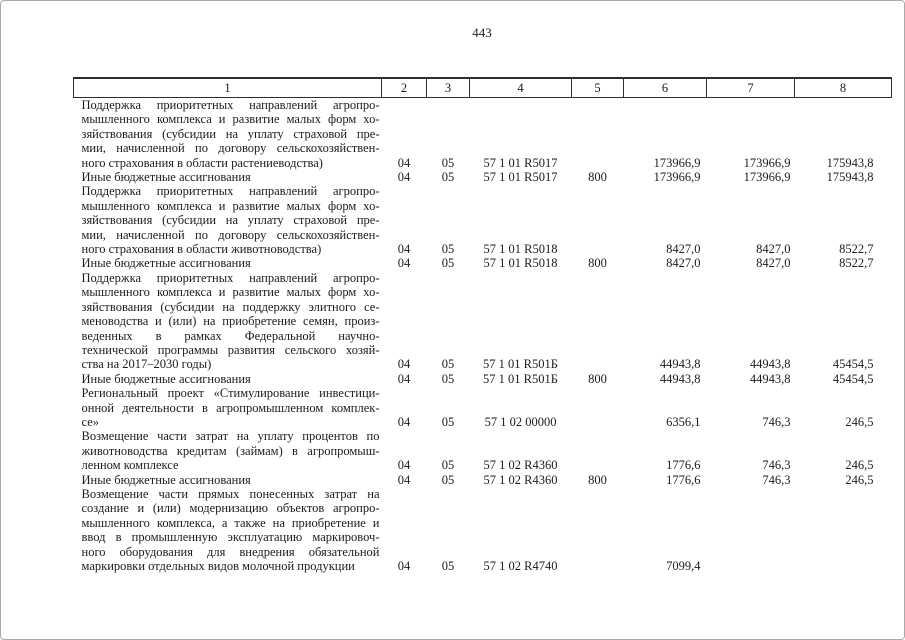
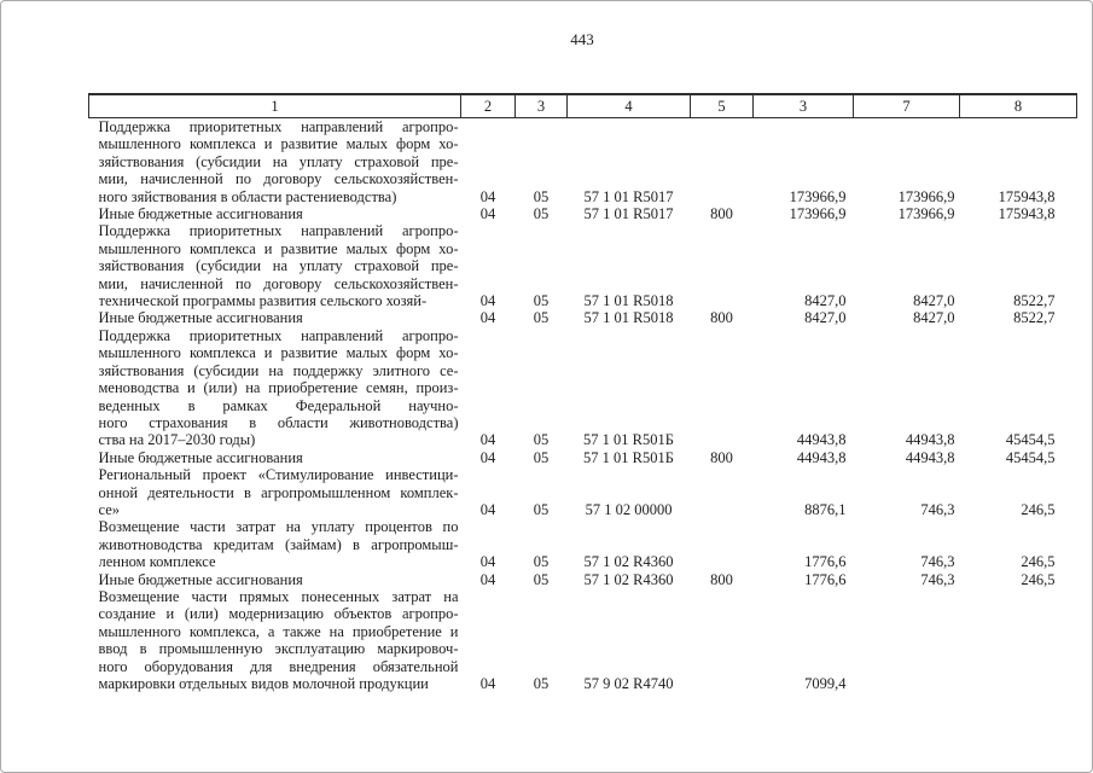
  443
- 1	2	3	4	5	6	7	8
+ 1	2	3	4	5	3	7	8
- Поддержка приоритетных направлений агропро-мышленного комплекса и развитие малых форм хо-зяйствования (субсидии на уплату страховой пре-мии, начисленной по договору сельскохозяйствен-ного страхования в области растениеводства)	04	05	57 1 01 R5017		173966,9	173966,9	175943,8
+ Поддержка приоритетных направлений агропро-мышленного комплекса и развитие малых форм хо-зяйствования (субсидии на уплату страховой пре-мии, начисленной по договору сельскохозяйствен-ного зяйствования в области растениеводства)	04	05	57 1 01 R5017		173966,9	173966,9	175943,8
  Иные бюджетные ассигнования	04	05	57 1 01 R5017	800	173966,9	173966,9	175943,8
- Поддержка приоритетных направлений агропро-мышленного комплекса и развитие малых форм хо-зяйствования (субсидии на уплату страховой пре-мии, начисленной по договору сельскохозяйствен-ного страхования в области животноводства)	04	05	57 1 01 R5018		8427,0	8427,0	8522,7
+ Поддержка приоритетных направлений агропро-мышленного комплекса и развитие малых форм хо-зяйствования (субсидии на уплату страховой пре-мии, начисленной по договору сельскохозяйствен-технической программы развития сельского хозяй-	04	05	57 1 01 R5018		8427,0	8427,0	8522,7
  Иные бюджетные ассигнования	04	05	57 1 01 R5018	800	8427,0	8427,0	8522,7
- Поддержка приоритетных направлений агропро-мышленного комплекса и развитие малых форм хо-зяйствования (субсидии на поддержку элитного се-меноводства и (или) на приобретение семян, произ-веденных в рамках Федеральной научно-технической программы развития сельского хозяй-ства на 2017–2030 годы)	04	05	57 1 01 R501Б		44943,8	44943,8	45454,5
+ Поддержка приоритетных направлений агропро-мышленного комплекса и развитие малых форм хо-зяйствования (субсидии на поддержку элитного се-меноводства и (или) на приобретение семян, произ-веденных в рамках Федеральной научно-ного страхования в области животноводства)ства на 2017–2030 годы)	04	05	57 1 01 R501Б		44943,8	44943,8	45454,5
  Иные бюджетные ассигнования	04	05	57 1 01 R501Б	800	44943,8	44943,8	45454,5
- Региональный проект «Стимулирование инвестици-онной деятельности в агропромышленном комплек-се»	04	05	57 1 02 00000		6356,1	746,3	246,5
+ Региональный проект «Стимулирование инвестици-онной деятельности в агропромышленном комплек-се»	04	05	57 1 02 00000		8876,1	746,3	246,5
  Возмещение части затрат на уплату процентов поживотноводства кредитам (займам) в агропромыш-ленном комплексе	04	05	57 1 02 R4360		1776,6	746,3	246,5
  Иные бюджетные ассигнования	04	05	57 1 02 R4360	800	1776,6	746,3	246,5
- Возмещение части прямых понесенных затрат насоздание и (или) модернизацию объектов агропро-мышленного комплекса, а также на приобретение иввод в промышленную эксплуатацию маркировоч-ного оборудования для внедрения обязательноймаркировки отдельных видов молочной продукции	04	05	57 1 02 R4740		7099,4
+ Возмещение части прямых понесенных затрат насоздание и (или) модернизацию объектов агропро-мышленного комплекса, а также на приобретение иввод в промышленную эксплуатацию маркировоч-ного оборудования для внедрения обязательноймаркировки отдельных видов молочной продукции	04	05	57 9 02 R4740		7099,4
